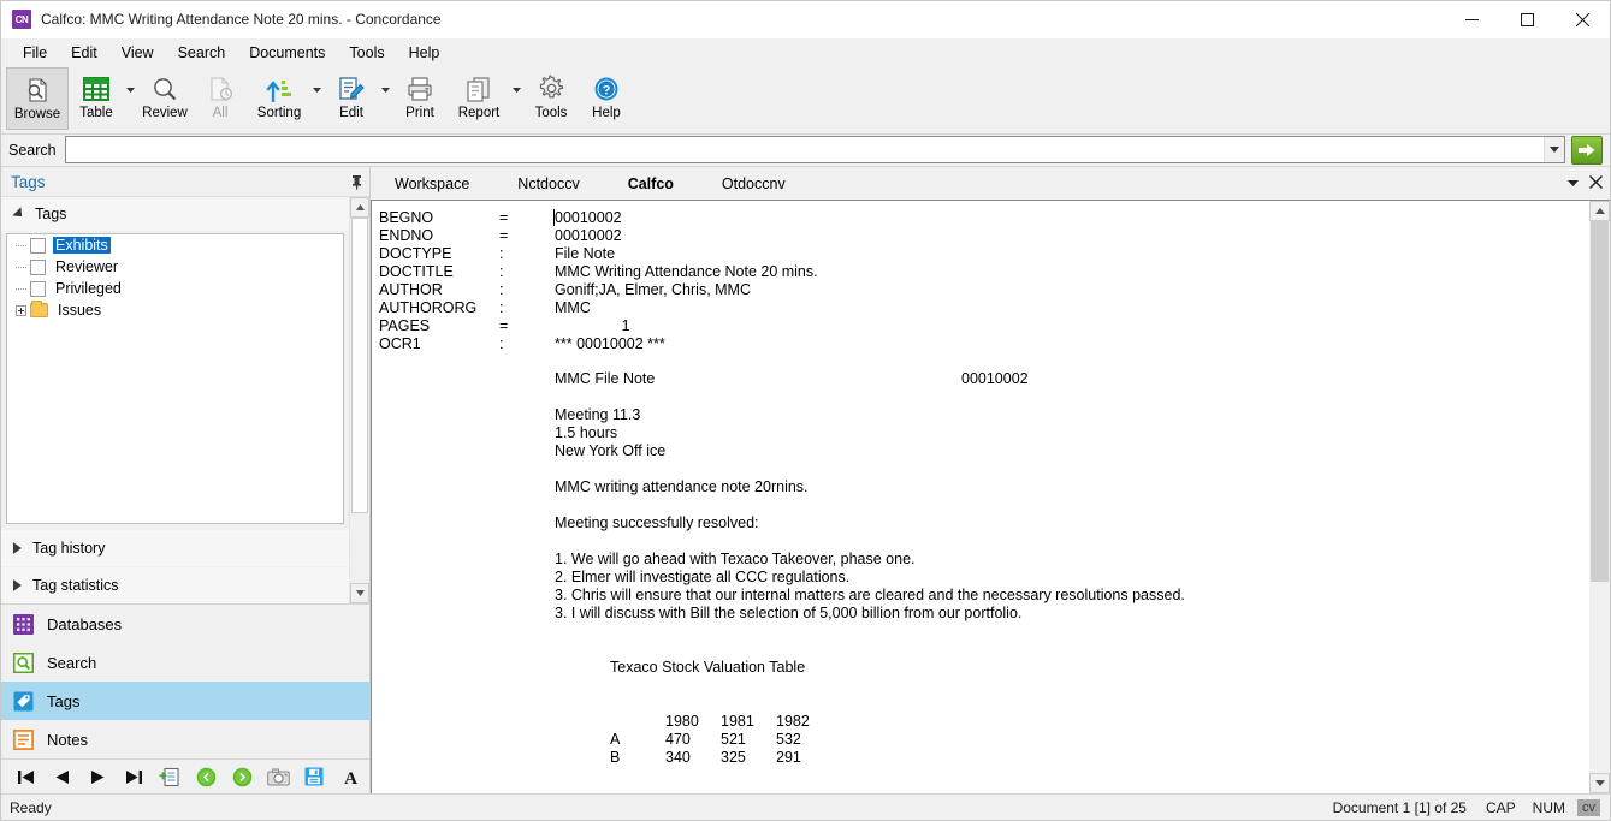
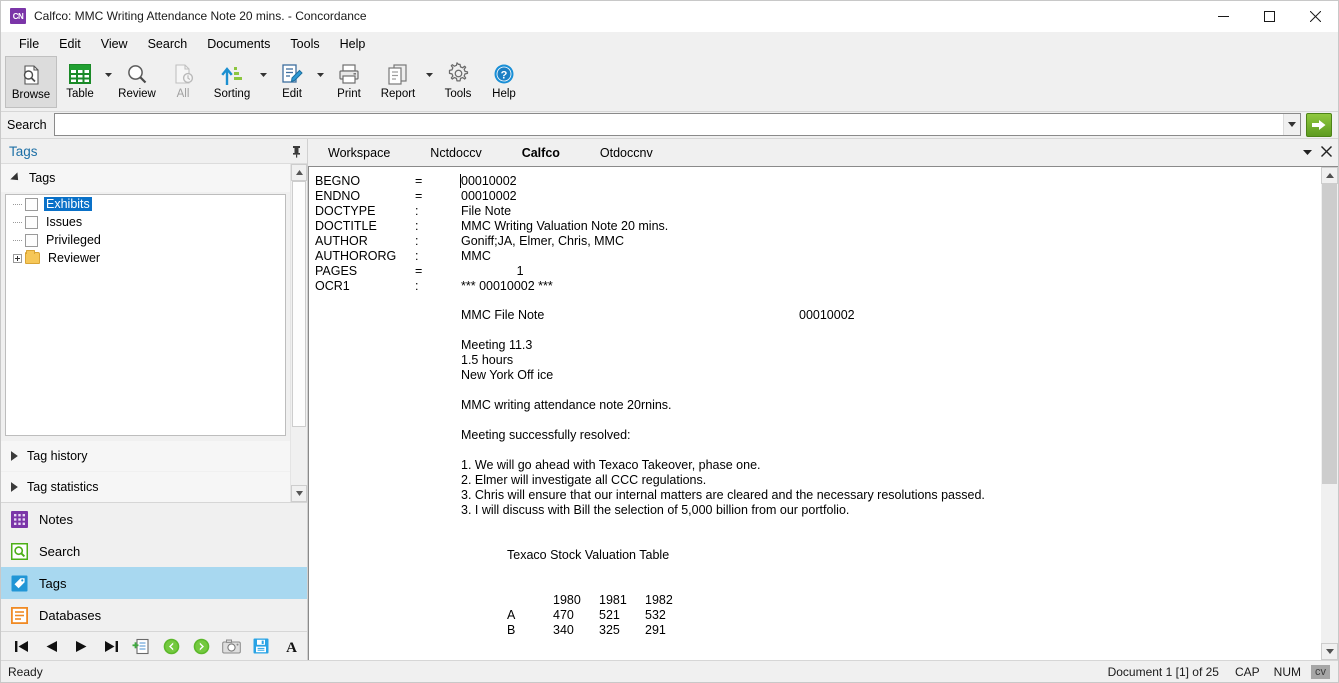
  CN
  Calfco: MMC Writing Attendance Note 20 mins. - Concordance
  File
  Edit
  View
  Search
  Documents
  Tools
  Help
  Browse
  Table
  Review
  All
  Sorting
  Edit
  Print
  Report
  Tools
  ?
  Help
  Search
  Tags
  Tags
  Exhibits
- Reviewer
+ Issues
  Privileged
- Issues
+ Reviewer
  Tag history
  Tag statistics
- Databases
+ Notes
  Search
  Tags
- Notes
+ Databases
  A
  Workspace
  Nctdoccv
  Calfco
  Otdoccnv
  BEGNO
  =
  00010002
  ENDNO
  =
  00010002
  DOCTYPE
  :
  File Note
  DOCTITLE
  :
- MMC Writing Attendance Note 20 mins.
+ MMC Writing Valuation Note 20 mins.
  AUTHOR
  :
  Goniff;JA, Elmer, Chris, MMC
  AUTHORORG
  :
  MMC
  PAGES
  =
  1
  OCR1
  :
  *** 00010002 ***
  MMC File Note
  00010002
  Meeting 11.3
  1.5 hours
  New York Off ice
  MMC writing attendance note 20rnins.
  Meeting successfully resolved:
  1. We will go ahead with Texaco Takeover, phase one.
  2. Elmer will investigate all CCC regulations.
  3. Chris will ensure that our internal matters are cleared and the necessary resolutions passed.
  3. I will discuss with Bill the selection of 5,000 billion from our portfolio.
  Texaco Stock Valuation Table
  1980
  1981
  1982
  A
  470
  521
  532
  B
  340
  325
  291
  Ready
  Document 1 [1] of 25
  CAP
  NUM
  cv
